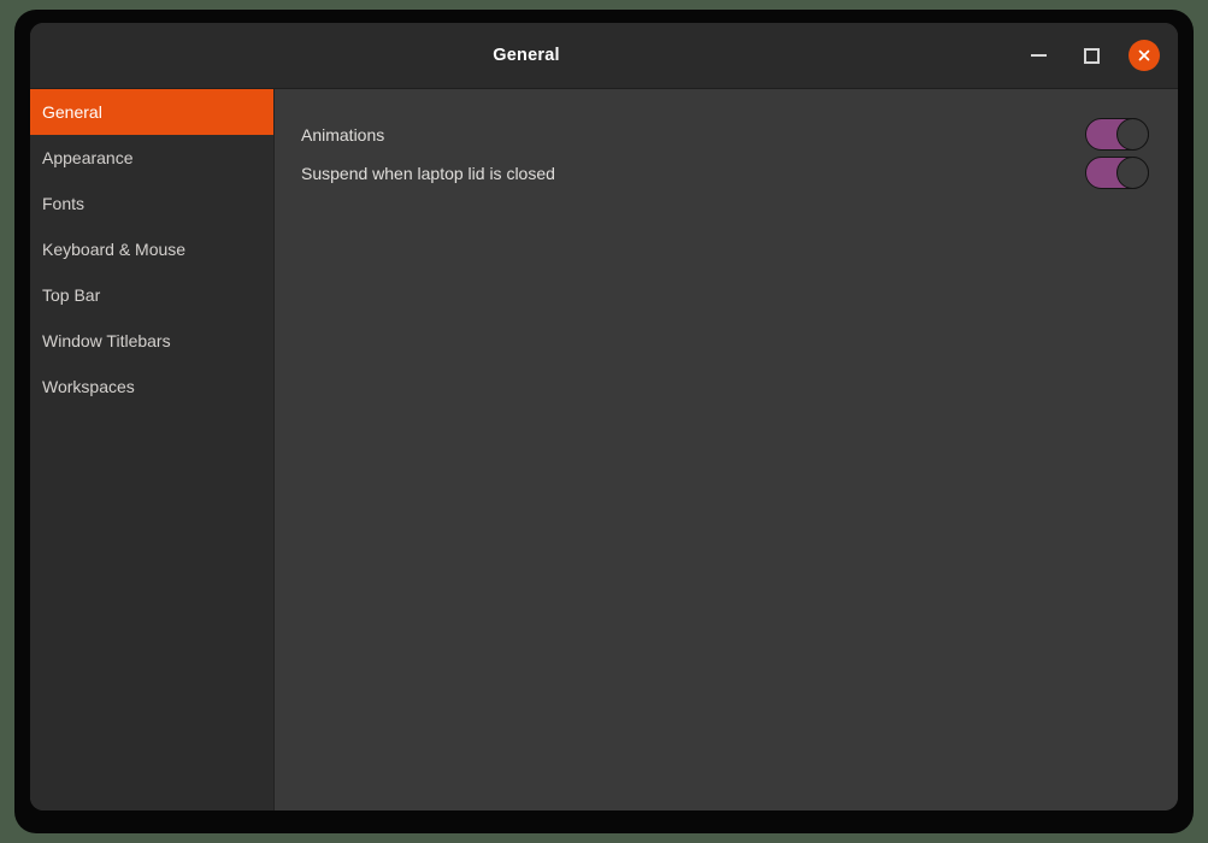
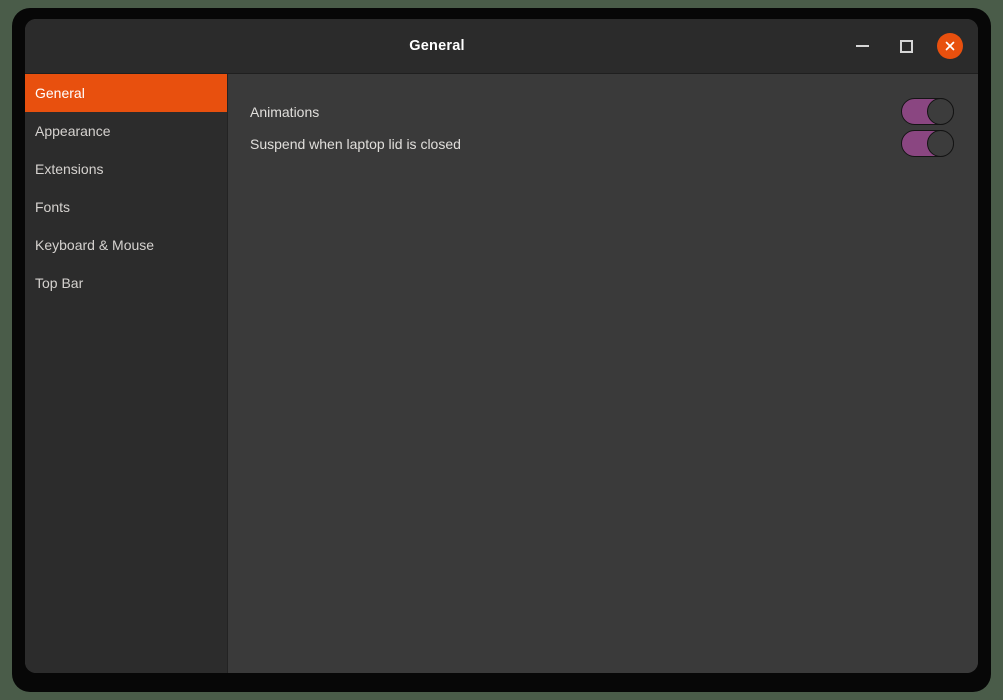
  General
  General
  Appearance
+ Extensions
  Fonts
  Keyboard & Mouse
  Top Bar
- Window Titlebars
- Workspaces
  Animations
  Suspend when laptop lid is closed
